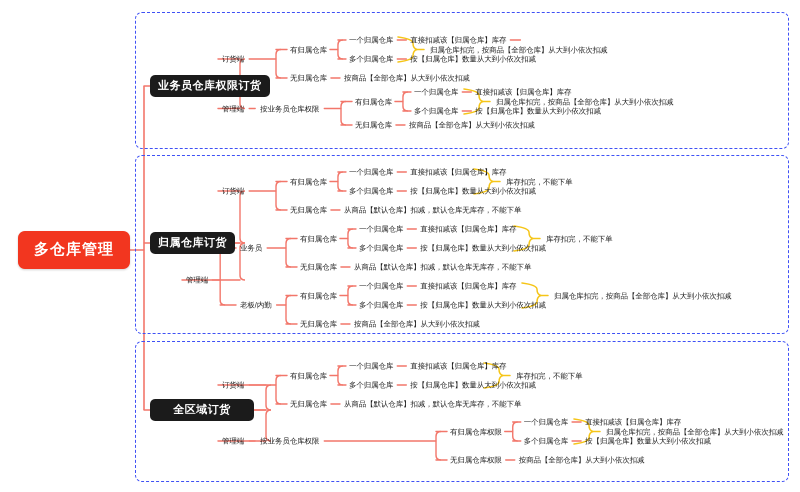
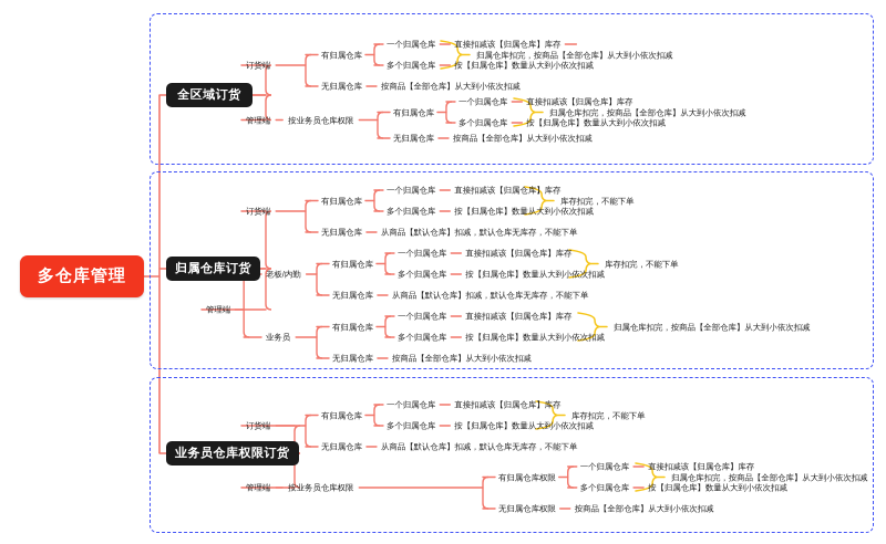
  多仓库管理
- 业务员仓库权限订货
+ 全区域订货
  订货端
  有归属仓库
  无归属仓库
  一个归属仓库
  直接扣减该【归属仓库】库存
  多个归属仓库
  按【归属仓库】数量从大到小依次扣减
  按商品【全部仓库】从大到小依次扣减
  归属仓库扣完，按商品【全部仓库】从大到小依次扣减
  管理端
  按业务员仓库权限
  有归属仓库
  无归属仓库
  一个归属仓库
  直接扣减该【归属仓库】库存
  多个归属仓库
  按【归属仓库】数量从大到小依次扣减
  按商品【全部仓库】从大到小依次扣减
  归属仓库扣完，按商品【全部仓库】从大到小依次扣减
  归属仓库订货
  订货端
  有归属仓库
  无归属仓库
  一个归属仓库
  直接扣减该【归属仓库】库存
  多个归属仓库
  按【归属仓库】数量从大到小依次扣减
  从商品【默认仓库】扣减，默认仓库无库存，不能下单
  库存扣完，不能下单
- 业务员
+ 老板/内勤
  有归属仓库
  无归属仓库
  一个归属仓库
  直接扣减该【归属仓库】库存
  多个归属仓库
  按【归属仓库】数量从大到小依次扣减
  从商品【默认仓库】扣减，默认仓库无库存，不能下单
  库存扣完，不能下单
- 老板/内勤
+ 业务员
  有归属仓库
  无归属仓库
  一个归属仓库
  直接扣减该【归属仓库】库存
  多个归属仓库
  按【归属仓库】数量从大到小依次扣减
  按商品【全部仓库】从大到小依次扣减
  归属仓库扣完，按商品【全部仓库】从大到小依次扣减
  管理端
- 全区域订货
+ 业务员仓库权限订货
  订货端
  有归属仓库
  无归属仓库
  一个归属仓库
  直接扣减该【归属仓库】库存
  多个归属仓库
  按【归属仓库】数量从大到小依次扣减
  从商品【默认仓库】扣减，默认仓库无库存，不能下单
  库存扣完，不能下单
  管理端
  按业务员仓库权限
  有归属仓库权限
  无归属仓库权限
  一个归属仓库
  直接扣减该【归属仓库】库存
  多个归属仓库
  按【归属仓库】数量从大到小依次扣减
  按商品【全部仓库】从大到小依次扣减
  归属仓库扣完，按商品【全部仓库】从大到小依次扣减
